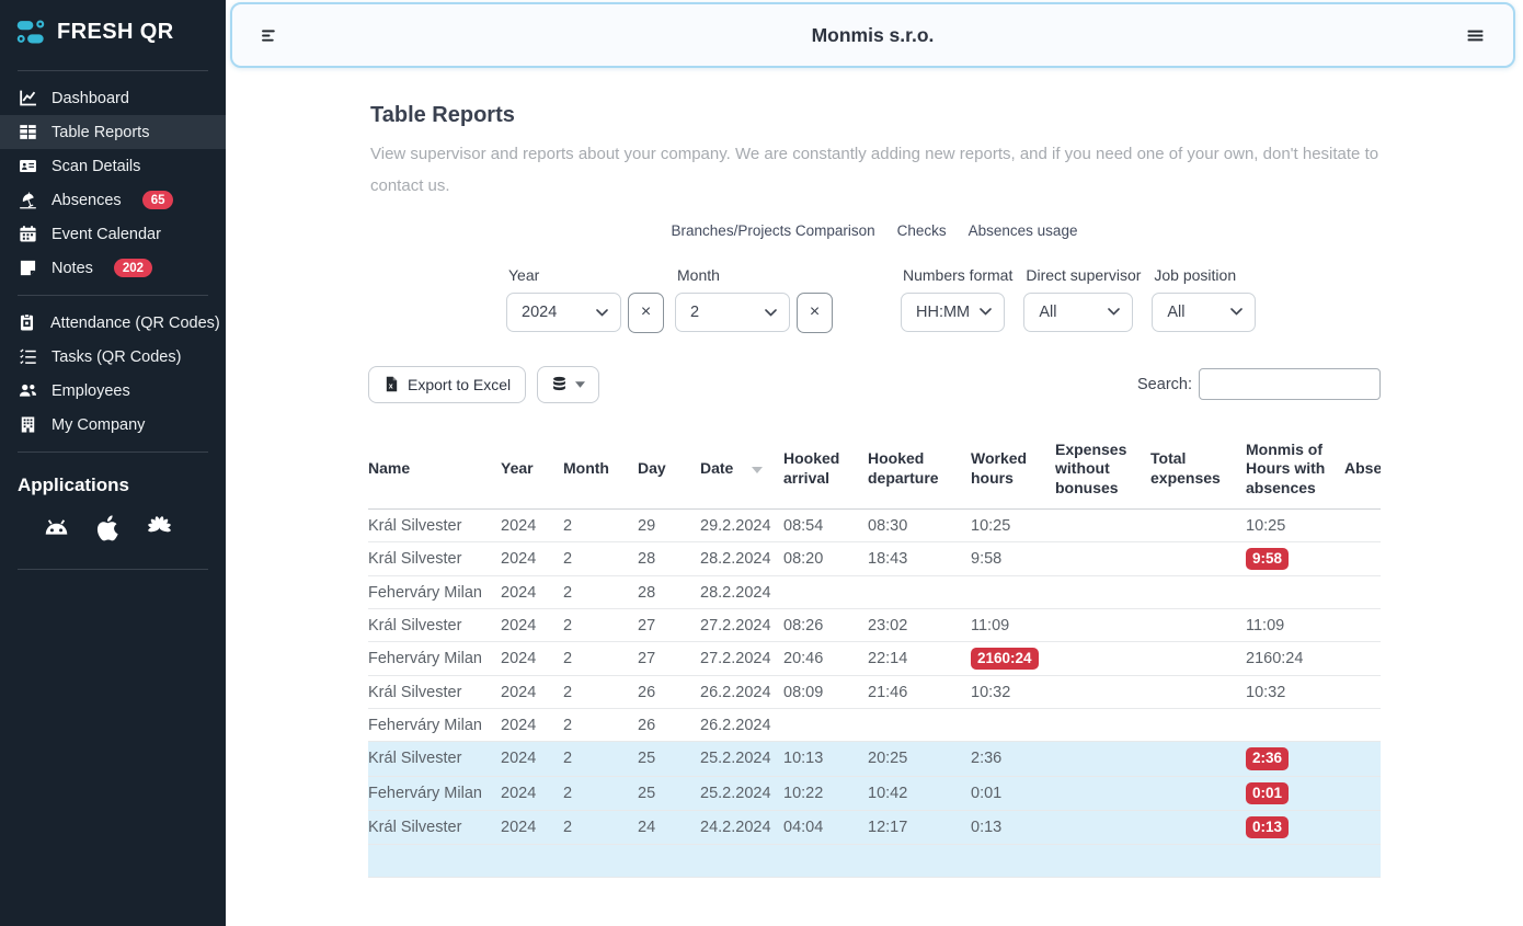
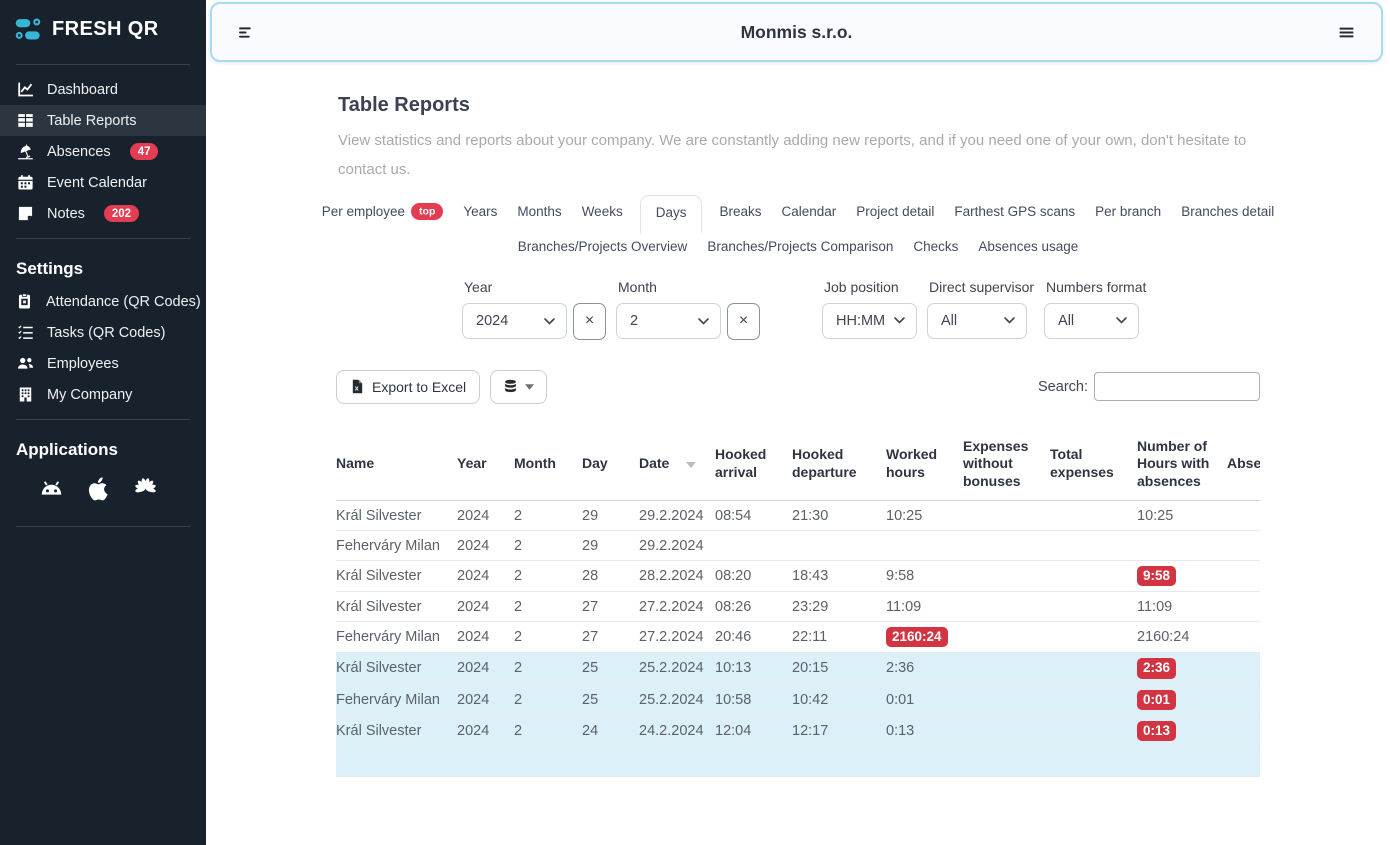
  FRESH QR
  Dashboard
  Table Reports
- Scan Details
  Absences
- 65
+ 47
  Event Calendar
  Notes
  202
+ Settings
  Attendance (QR Codes)
  Tasks (QR Codes)
  Employees
  My Company
  Applications
  Monmis s.r.o.
  Table Reports
- View supervisor and reports about your company. We are constantly adding new reports, and if you need one of your own, don't hesitate to contact us.
+ View statistics and reports about your company. We are constantly adding new reports, and if you need one of your own, don't hesitate to contact us.
+ Per employee top
+ Years
+ Months
+ Weeks
+ Days
+ Breaks
+ Calendar
+ Project detail
+ Farthest GPS scans
+ Per branch
+ Branches detail
+ Branches/Projects Overview
  Branches/Projects Comparison
  Checks
  Absences usage
  Year
  2024
  ×
  Month
  2
  ×
- Numbers format
+ Job position
  HH:MM
  Direct supervisor
  All
- Job position
+ Numbers format
  All
  Export to Excel
  Search:
- Name	Year	Month	Day	Date	Hooked arrival	Hooked departure	Worked hours	Expenses without bonuses	Total expenses	Monmis of Hours with absences	Abse
+ Name	Year	Month	Day	Date	Hooked arrival	Hooked departure	Worked hours	Expenses without bonuses	Total expenses	Number of Hours with absences	Abse
- Král Silvester	2024	2	29	29.2.2024	08:54	08:30	10:25			10:25
+ Král Silvester	2024	2	29	29.2.2024	08:54	21:30	10:25			10:25
+ Feherváry Milan	2024	2	29	29.2.2024
  Král Silvester	2024	2	28	28.2.2024	08:20	18:43	9:58			9:58
- Feherváry Milan	2024	2	28	28.2.2024
- Král Silvester	2024	2	27	27.2.2024	08:26	23:02	11:09			11:09
+ Král Silvester	2024	2	27	27.2.2024	08:26	23:29	11:09			11:09
- Feherváry Milan	2024	2	27	27.2.2024	20:46	22:14	2160:24			2160:24
+ Feherváry Milan	2024	2	27	27.2.2024	20:46	22:11	2160:24			2160:24
- Král Silvester	2024	2	26	26.2.2024	08:09	21:46	10:32			10:32
- Feherváry Milan	2024	2	26	26.2.2024
- Král Silvester	2024	2	25	25.2.2024	10:13	20:25	2:36			2:36
+ Král Silvester	2024	2	25	25.2.2024	10:13	20:15	2:36			2:36
- Feherváry Milan	2024	2	25	25.2.2024	10:22	10:42	0:01			0:01
+ Feherváry Milan	2024	2	25	25.2.2024	10:58	10:42	0:01			0:01
- Král Silvester	2024	2	24	24.2.2024	04:04	12:17	0:13			0:13
+ Král Silvester	2024	2	24	24.2.2024	12:04	12:17	0:13			0:13
